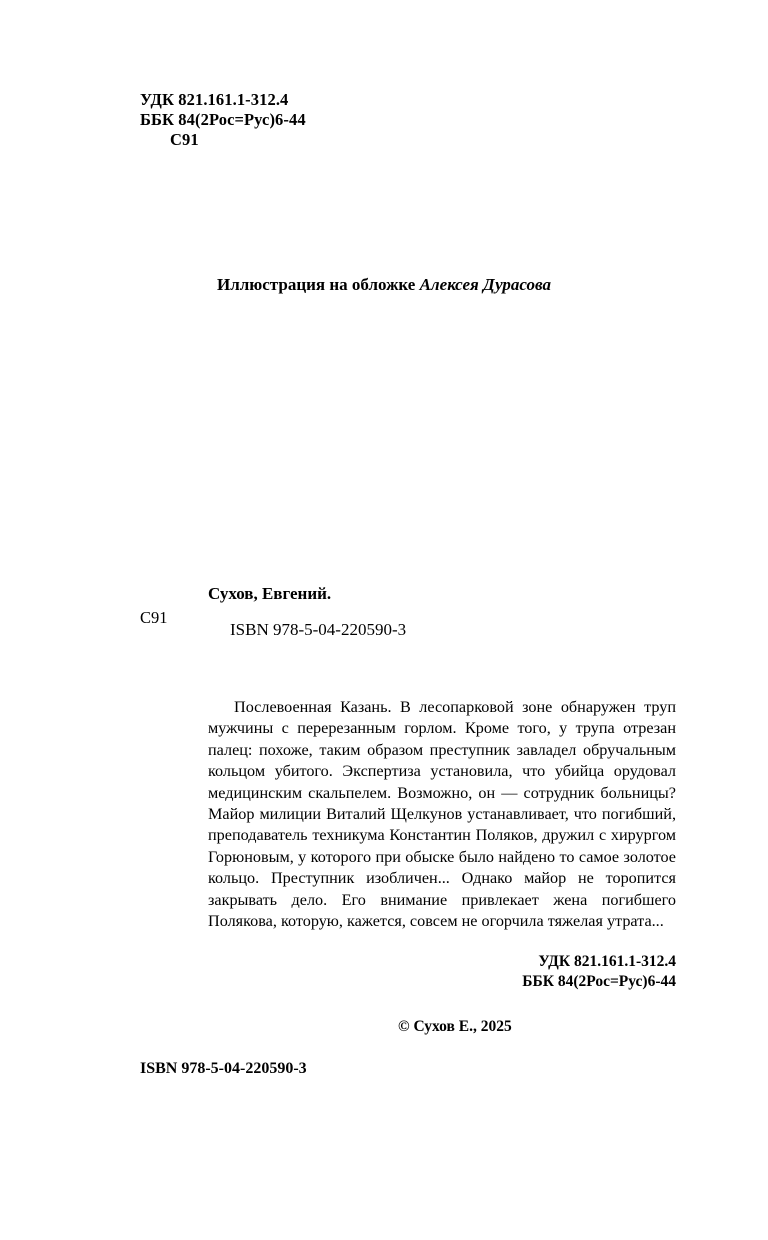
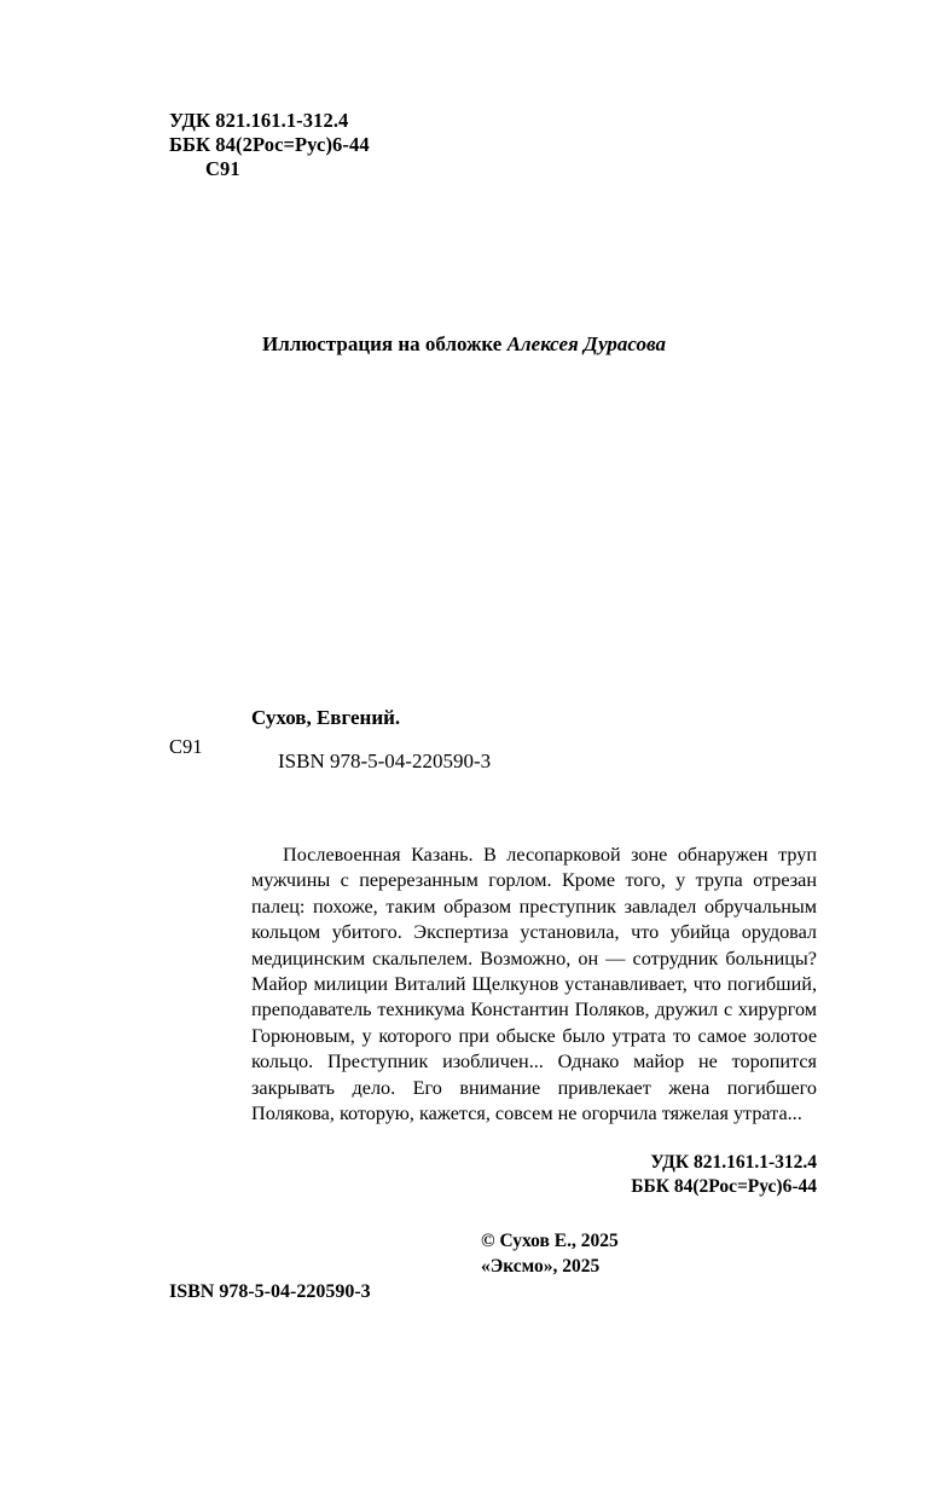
  УДК 821.161.1-312.4
  ББК 84(2Рос=Рус)6-44
  С91
  Иллюстрация на обложке Алексея Дурасова
  С91
  Сухов, Евгений.
  ISBN 978-5-04-220590-3
- Послевоенная Казань. В лесопарковой зоне обнаружен труп мужчины с перерезанным горлом. Кроме того, у трупа отрезан палец: похоже, таким образом преступник завладел обручальным кольцом убитого. Экспертиза установила, что убийца орудовал медицинским скальпелем. Возможно, он — сотрудник больницы? Майор милиции Виталий Щелкунов устанавливает, что погибший, преподаватель техникума Константин Поляков, дружил с хирургом Горюновым, у которого при обыске было найдено то самое золотое кольцо. Преступник изобличен... Однако майор не торопится закрывать дело. Его внимание привлекает жена погибшего Полякова, которую, кажется, совсем не огорчила тяжелая утрата...
+ Послевоенная Казань. В лесопарковой зоне обнаружен труп мужчины с перерезанным горлом. Кроме того, у трупа отрезан палец: похоже, таким образом преступник завладел обручальным кольцом убитого. Экспертиза установила, что убийца орудовал медицинским скальпелем. Возможно, он — сотрудник больницы? Майор милиции Виталий Щелкунов устанавливает, что погибший, преподаватель техникума Константин Поляков, дружил с хирургом Горюновым, у которого при обыске было утрата то самое золотое кольцо. Преступник изобличен... Однако майор не торопится закрывать дело. Его внимание привлекает жена погибшего Полякова, которую, кажется, совсем не огорчила тяжелая утрата...
  УДК 821.161.1-312.4
  ББК 84(2Рос=Рус)6-44
  © Сухов Е., 2025
+ «Эксмо», 2025
  ISBN 978-5-04-220590-3
